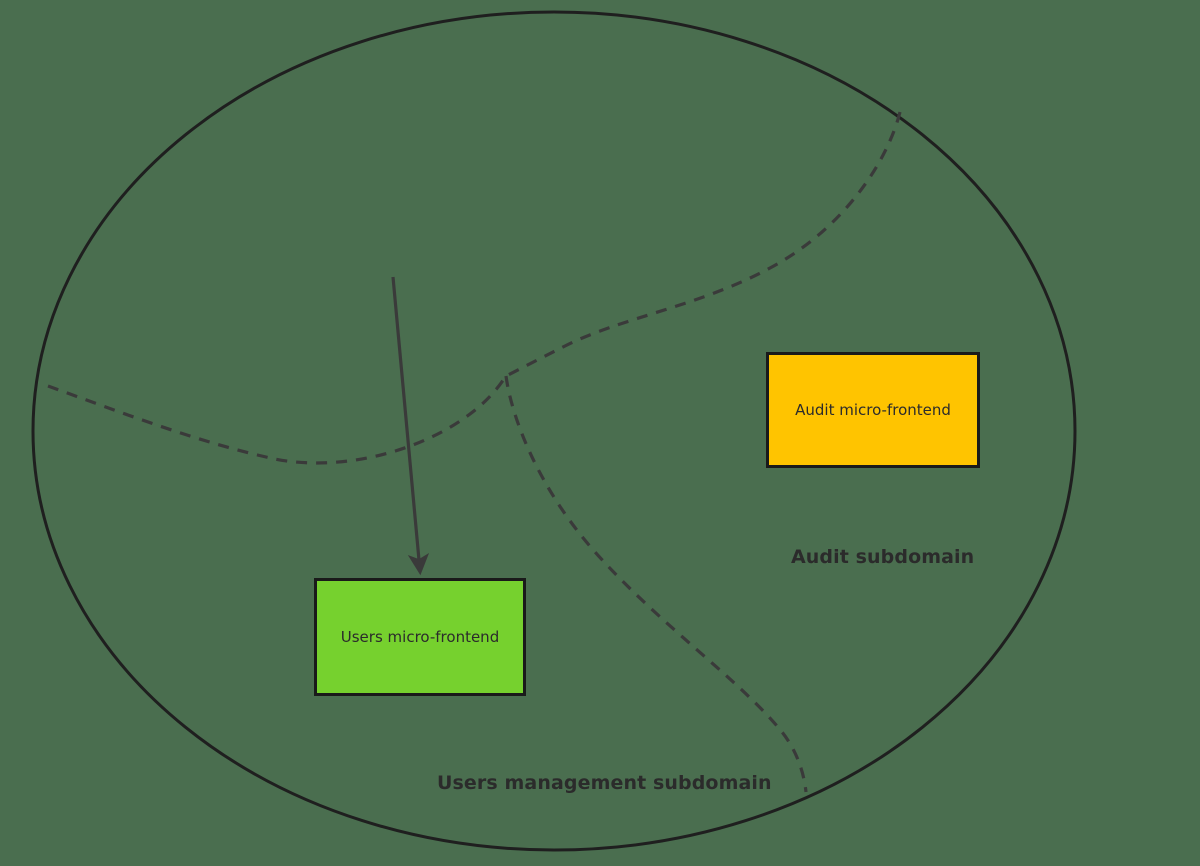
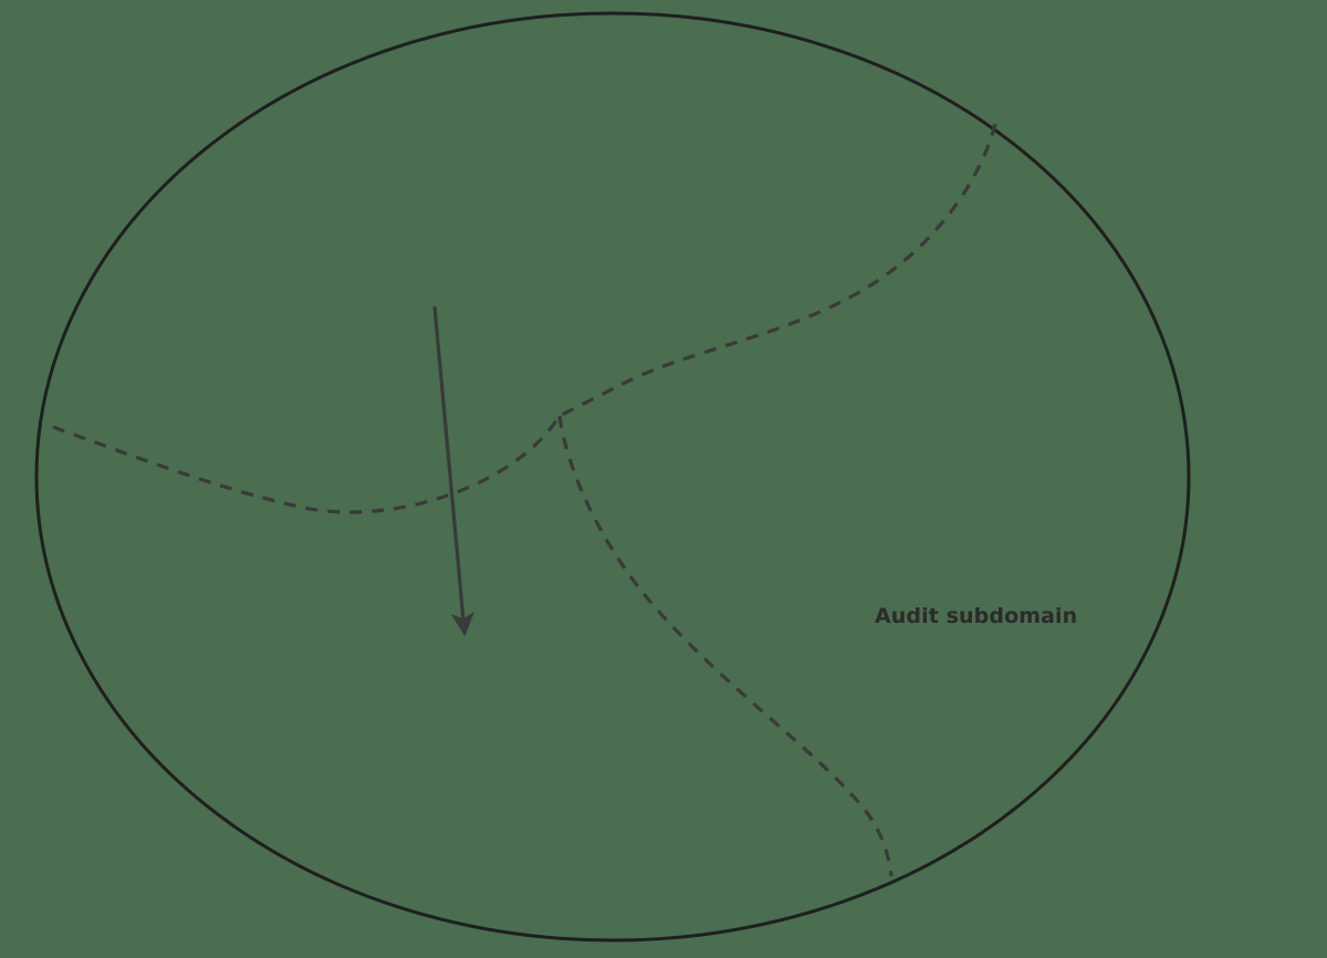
  Audit subdomain
- Users management subdomain
- Audit micro-frontend
- Users micro-frontend
